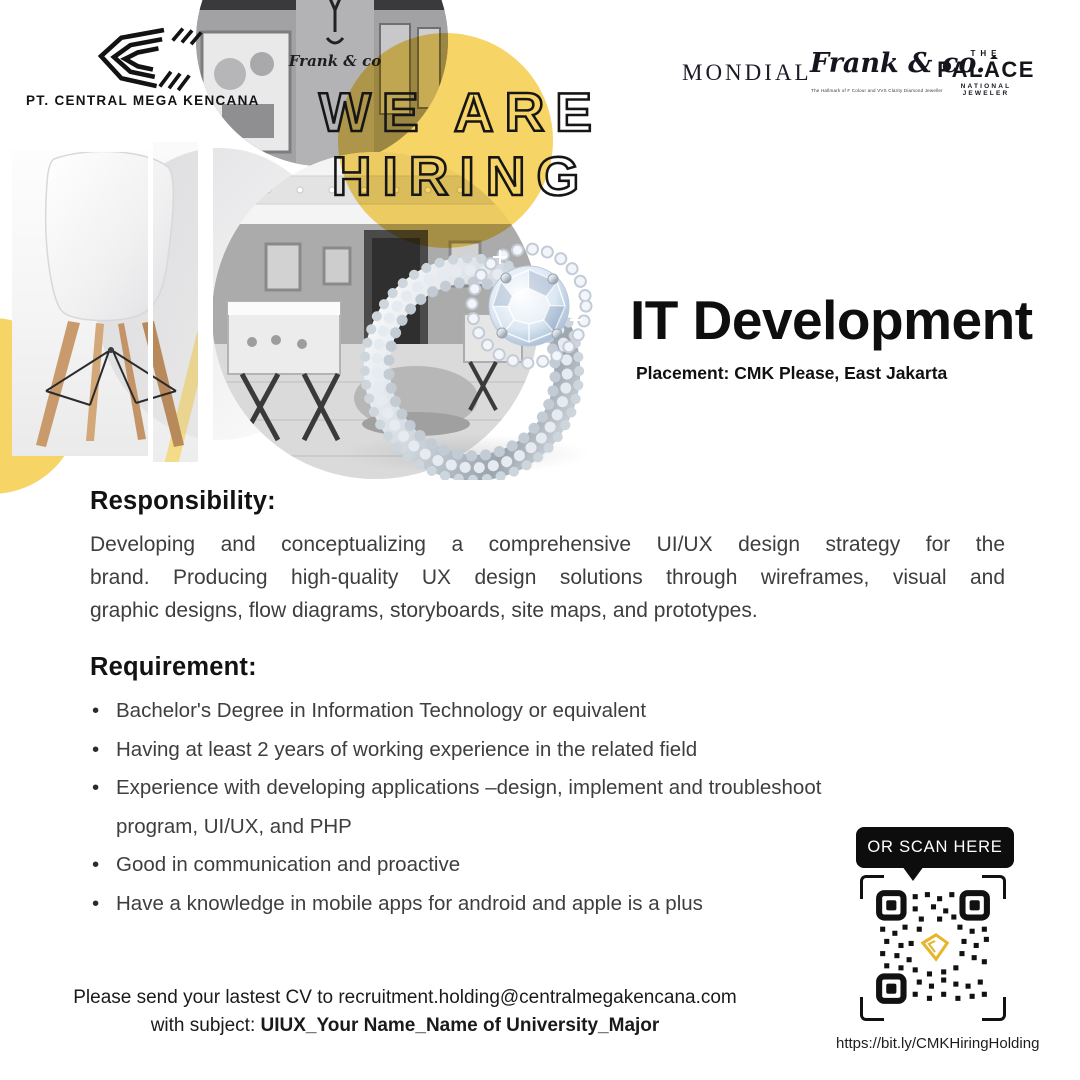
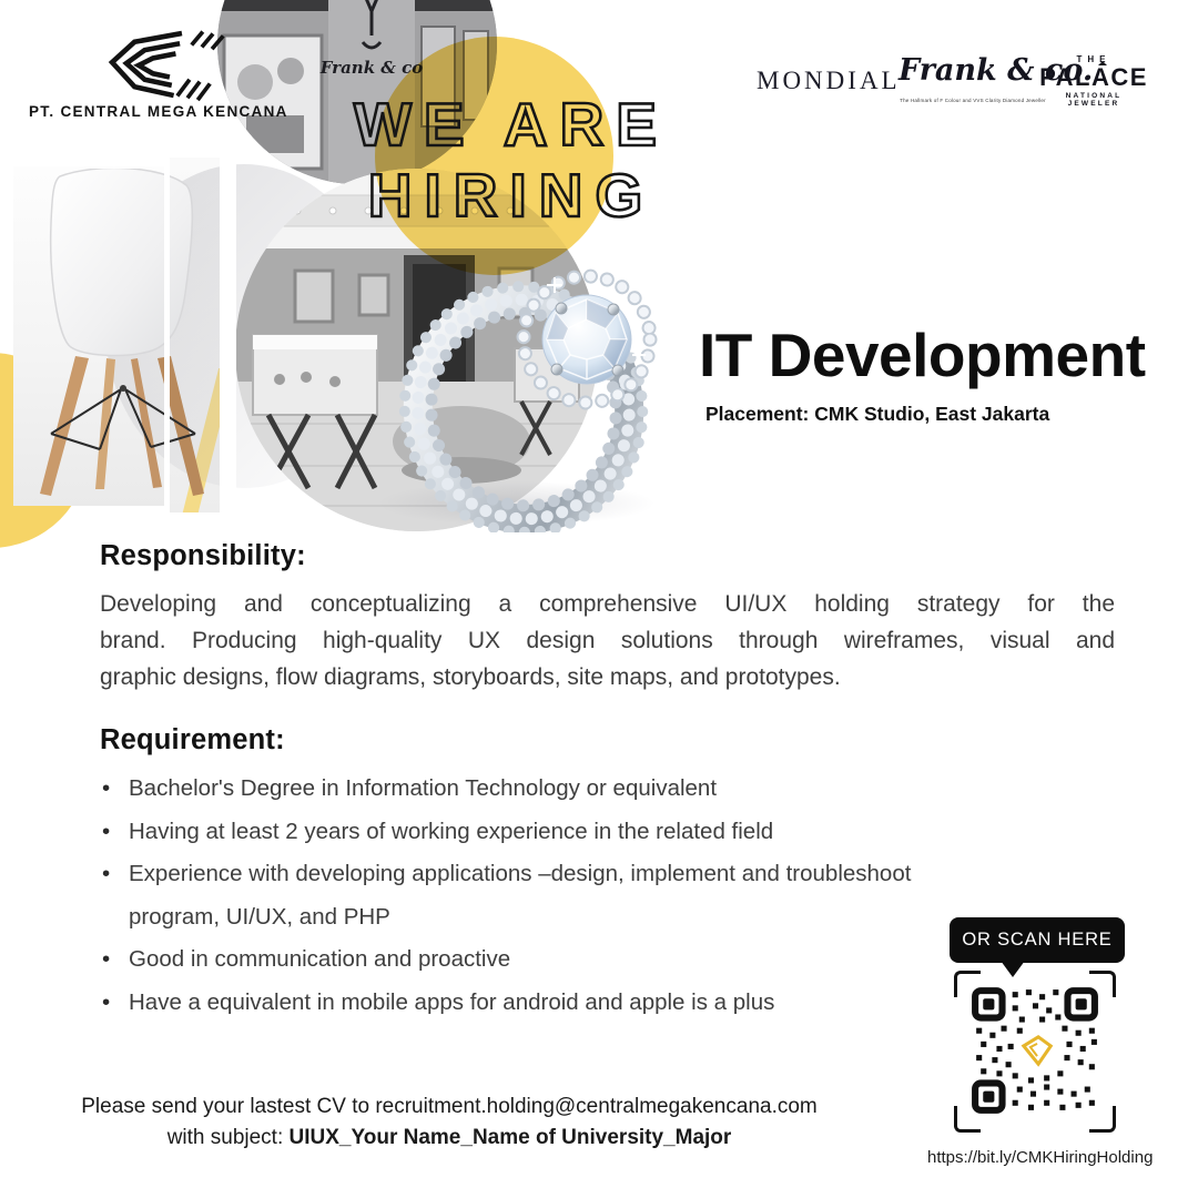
  PT. CENTRAL MEGA KENCANA
  MONDIAL
  Frank & co.
  THE
  PALACE
  Frank & c
  WE ARE
  HIRING
  IT Development
- Placement: CMK Please, East Jakarta
+ Placement: CMK Studio, East Jakarta
  Responsibility:
- Developing and conceptualizing a comprehensive UI/UX design strategy for the
+ Developing and conceptualizing a comprehensive UI/UX holding strategy for the
  brand. Producing high-quality UX design solutions through wireframes, visual and
  graphic designs, flow diagrams, storyboards, site maps, and prototypes.
  Requirement:
  Bachelor's Degree in Information Technology or equivalent
  Having at least 2 years of working experience in the related field
  Experience with developing applications –design, implement and troubleshoot
  program, UI/UX, and PHP
  Good in communication and proactive
- Have a knowledge in mobile apps for android and apple is a plus
+ Have a equivalent in mobile apps for android and apple is a plus
  Please send your lastest CV to recruitment.holding@centralmegakencana.com
  with subject: UIUX_Your Name_Name of University_Major
  OR SCAN HERE
  https://bit.ly/CMKHiringHolding
